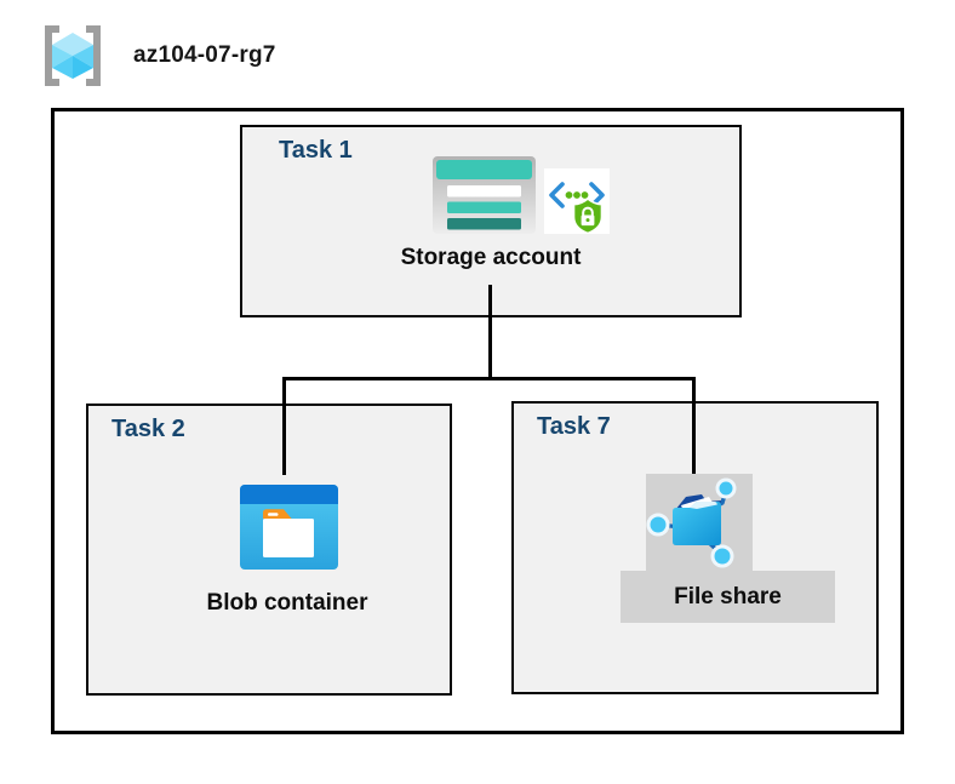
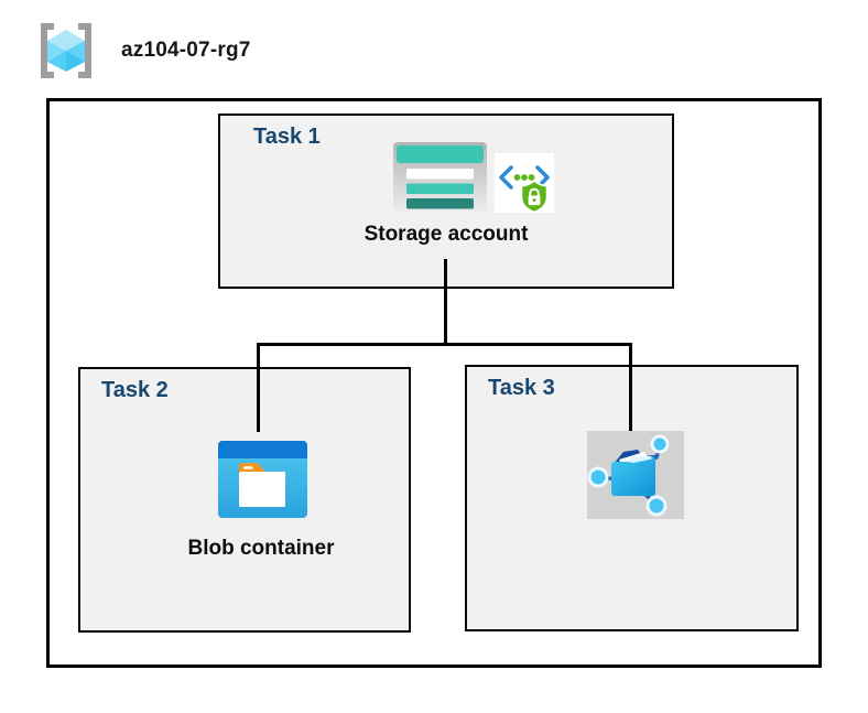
  az104-07-rg7
  Task 1
  Storage account
  Task 2
  Blob container
- Task 7
+ Task 3
- File share
